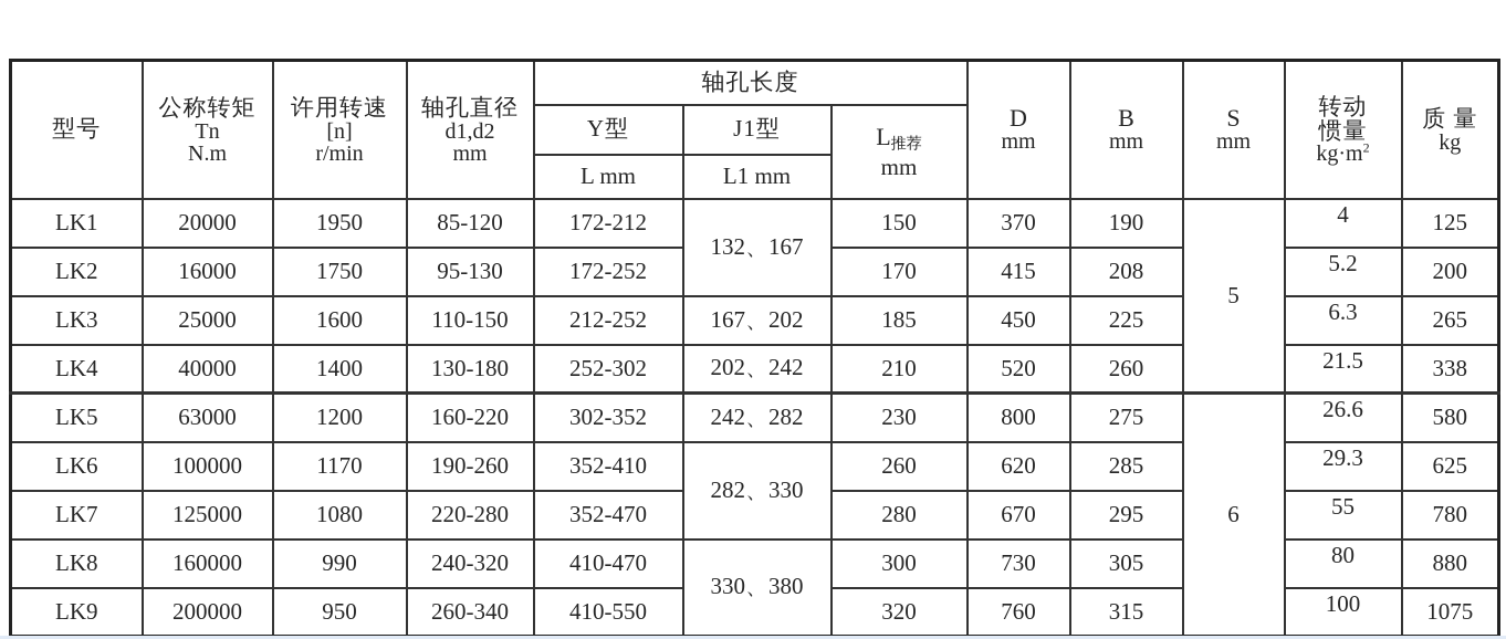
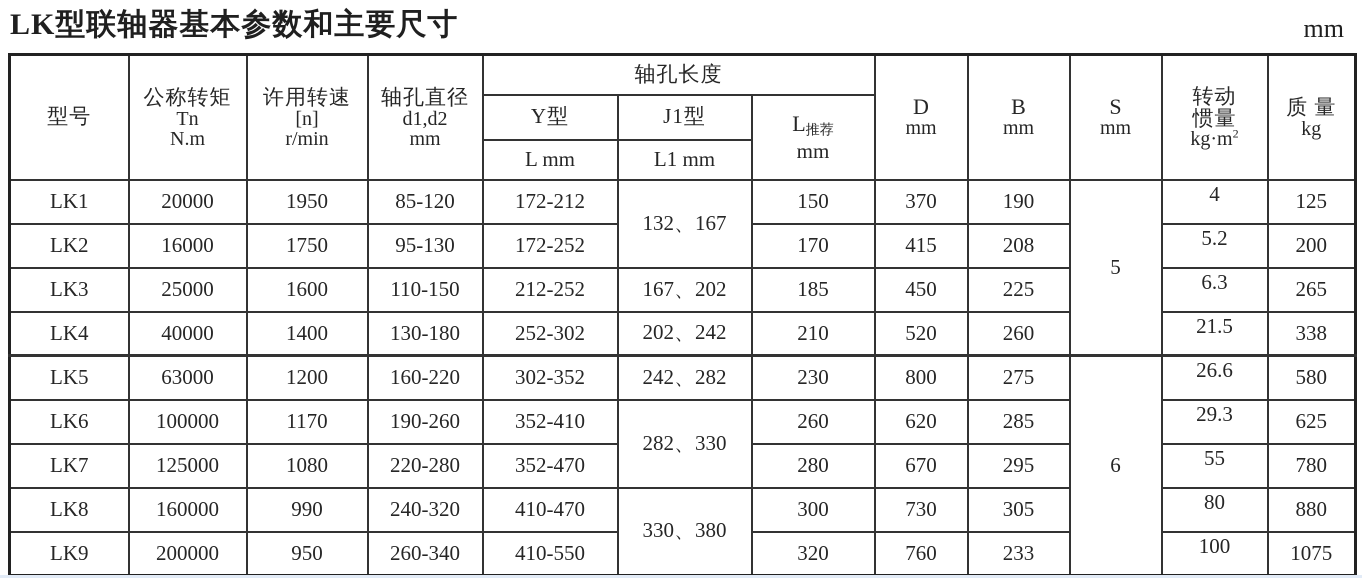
+ LK型联轴器基本参数和主要尺寸
+ mm
  型号	公称转矩 Tn N.m	许用转速 [n] r/min	轴孔直径 d1,d2 mm	轴孔长度	D mm	B mm	S mm	转动 惯量 kg·m2	质 量 kg
  Y型	J1型	L推荐 mm
  L mm	L1 mm
  LK1	20000	1950	85-120	172-212	132、167	150	370	190	5	4	125
  LK2	16000	1750	95-130	172-252	170	415	208	5.2	200
  LK3	25000	1600	110-150	212-252	167、202	185	450	225	6.3	265
  LK4	40000	1400	130-180	252-302	202、242	210	520	260	21.5	338
  LK5	63000	1200	160-220	302-352	242、282	230	800	275	6	26.6	580
  LK6	100000	1170	190-260	352-410	282、330	260	620	285	29.3	625
  LK7	125000	1080	220-280	352-470	280	670	295	55	780
  LK8	160000	990	240-320	410-470	330、380	300	730	305	80	880
- LK9	200000	950	260-340	410-550	320	760	315	100	1075
+ LK9	200000	950	260-340	410-550	320	760	233	100	1075
